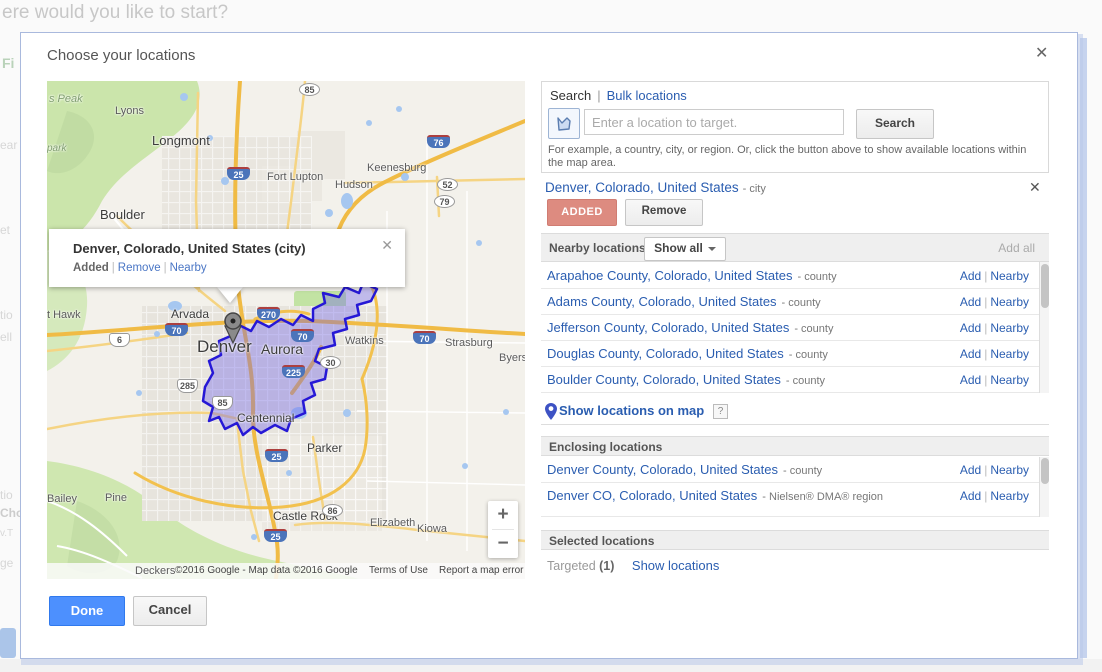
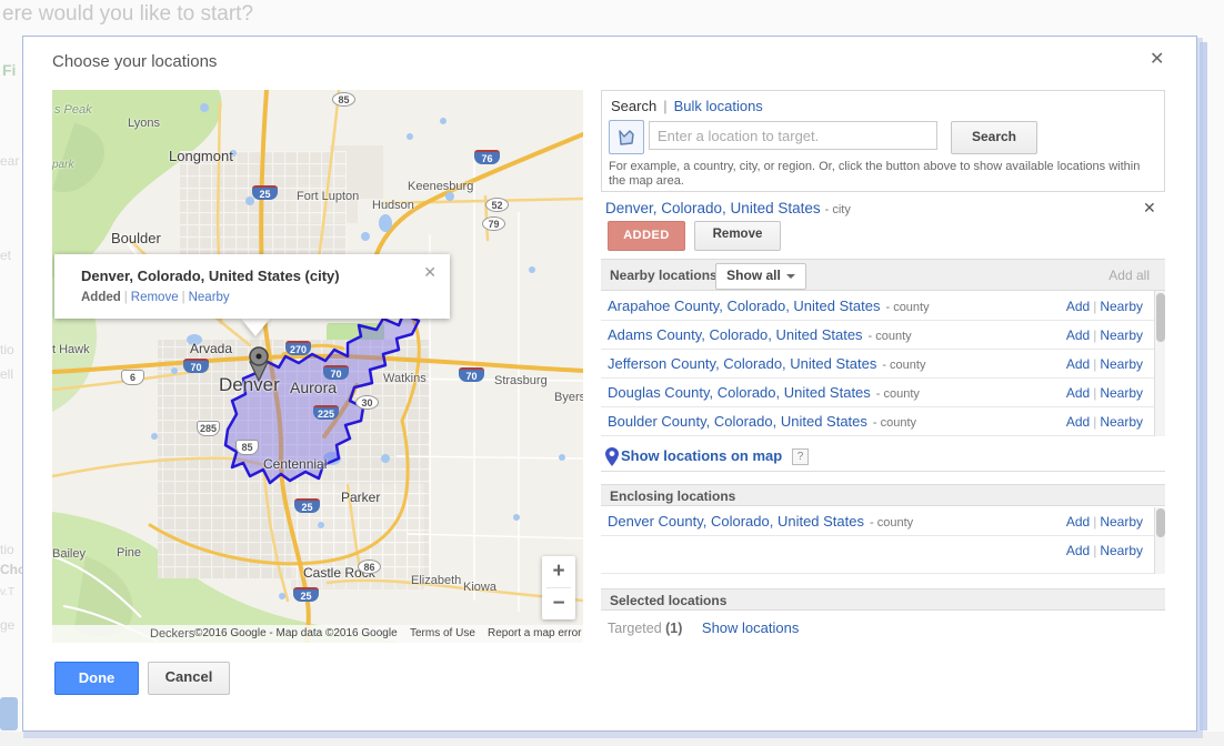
  ere would you like to start?
  Fi
  ear
  et
  tio
  ell
  tio
  v.T
  ge
  Choose your locations
  ✕
  s Peak
  park
  Lyons
  Longmont
  Boulder
  Fort Lupton
  Hudson
  Keenesburg
  t Hawk
  Arvada
  Denver
  Aurora
  Watkins
  Strasburg
  Byers
  Centennial
  Parker
  Castle Ro
  Elizabeth
  Kiowa
  Bailey
  Pine
  Deckers
  25
  76
  70
  270
  70
  70
  225
  25
  25
  85
  52
  79
  30
  86
  285
  85
  6
  Denver, Colorado, United States (city)
  Added | Remove | Nearby
  ✕
  +
  −
  ©2016 Google - Map data ©2016 Google
  Terms of Use
  Report a map error
  Search | Bulk locations
  Enter a location to target.
  Search
  For example, a country, city, or region. Or, click the button above to show available locations within the map area.
  Denver, Colorado, United States - city
  ✕
  ADDED
  Remove
  Nearby locations
  Show all
  Add all
  Arapahoe County, Colorado, United States - county
  Add | Nearby
  Adams County, Colorado, United States - county
  Add | Nearby
  Jefferson County, Colorado, United States - county
  Add | Nearby
  Douglas County, Colorado, United States - county
  Add | Nearby
  Boulder County, Colorado, United States - county
  Add | Nearby
  Show locations on map
  ?
  Enclosing locations
  Denver County, Colorado, United States - county
  Add | Nearby
- Denver CO, Colorado, United States - Nielsen® DMA® region
  Add | Nearby
  Selected locations
  Targeted (1) Show locations
  Done
  Cancel
